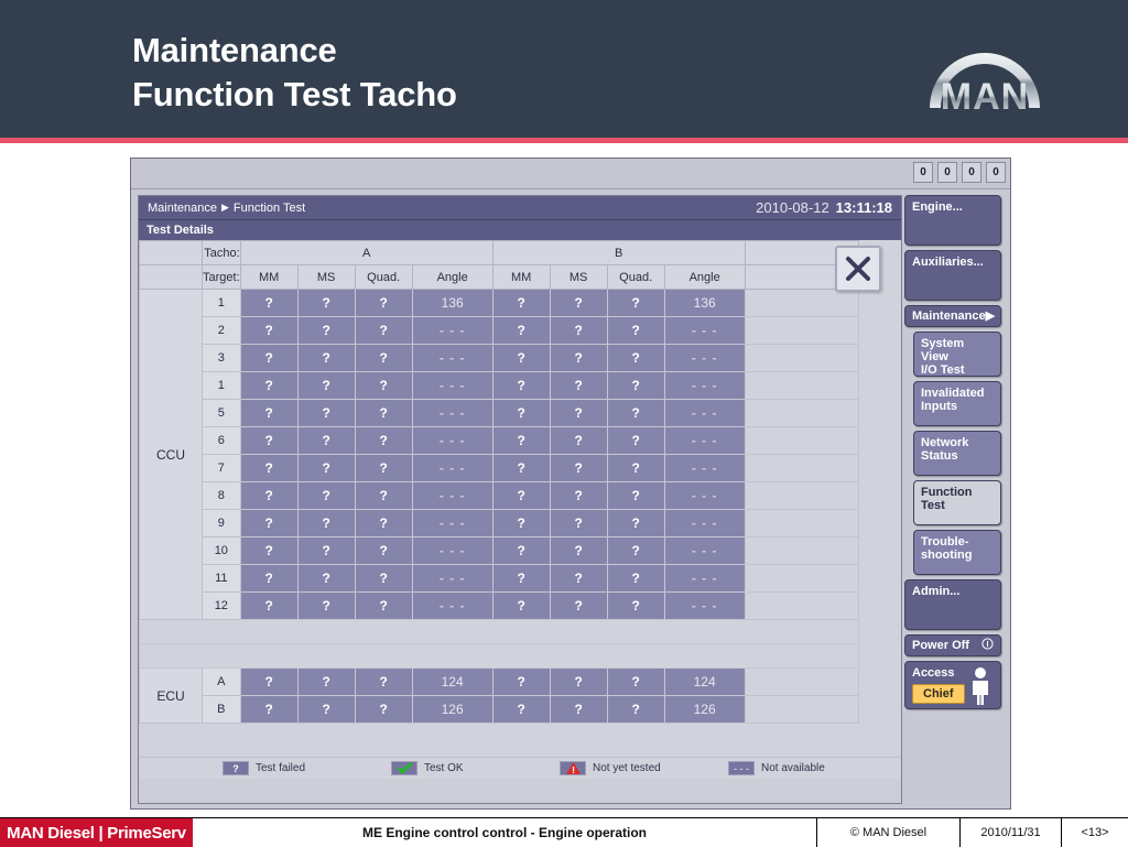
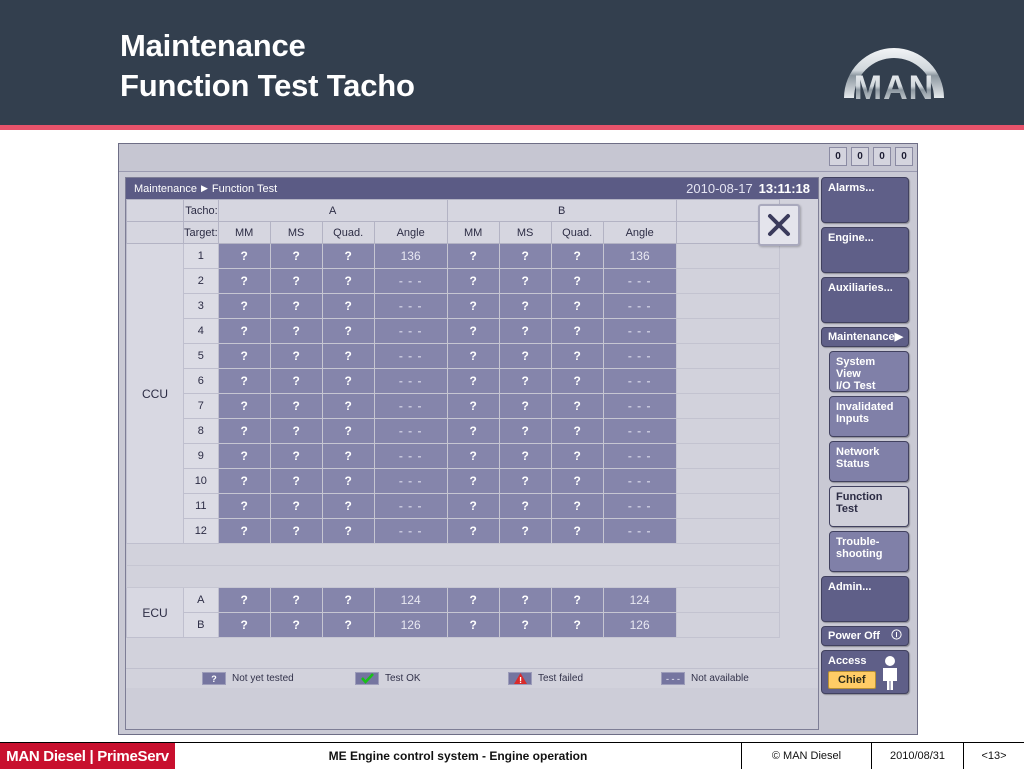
  Maintenance
  Function Test Tacho
  MAN
  0
  0
  0
  0
  Maintenance
  ▶
  Function Test
- 2010-08-12
+ 2010-08-17
  13:11:18
- Test Details
  	Tacho:	A	B
  	Target:	MM	MS	Quad.	Angle	MM	MS	Quad.	Angle
  CCU	1	?	?	?	136	?	?	?	136
  2	?	?	?	- - -	?	?	?	- - -
  3	?	?	?	- - -	?	?	?	- - -
- 1	?	?	?	- - -	?	?	?	- - -
+ 4	?	?	?	- - -	?	?	?	- - -
  5	?	?	?	- - -	?	?	?	- - -
  6	?	?	?	- - -	?	?	?	- - -
  7	?	?	?	- - -	?	?	?	- - -
  8	?	?	?	- - -	?	?	?	- - -
  9	?	?	?	- - -	?	?	?	- - -
  10	?	?	?	- - -	?	?	?	- - -
  11	?	?	?	- - -	?	?	?	- - -
  12	?	?	?	- - -	?	?	?	- - -
  ECU	A	?	?	?	124	?	?	?	124
  B	?	?	?	126	?	?	?	126
  ?
- Test failed
+ Not yet tested
  Test OK
- Not yet tested
+ Test failed
  - - -
  Not available
+ Alarms...
  Engine...
  Auxiliaries...
  Maintenance
  ▶
  System View
  I/O Test
  Invalidated
  Inputs
  Network
  Status
  Function
  Test
  Trouble-
  shooting
  Admin...
  Power Off
  Access
  Chief
  MAN Diesel | PrimeServ
- ME Engine control control - Engine operation
+ ME Engine control system - Engine operation
  © MAN Diesel
- 2010/11/31
+ 2010/08/31
  <13>
